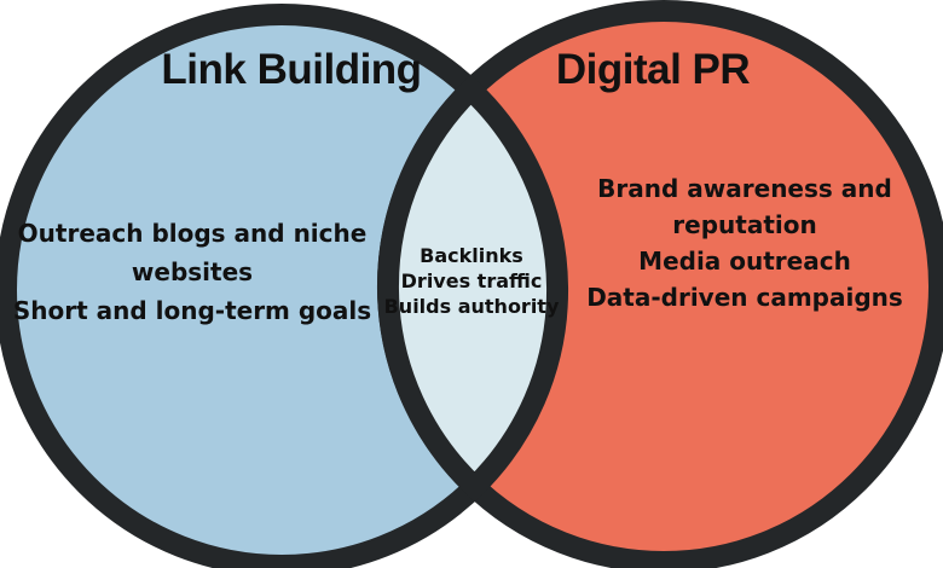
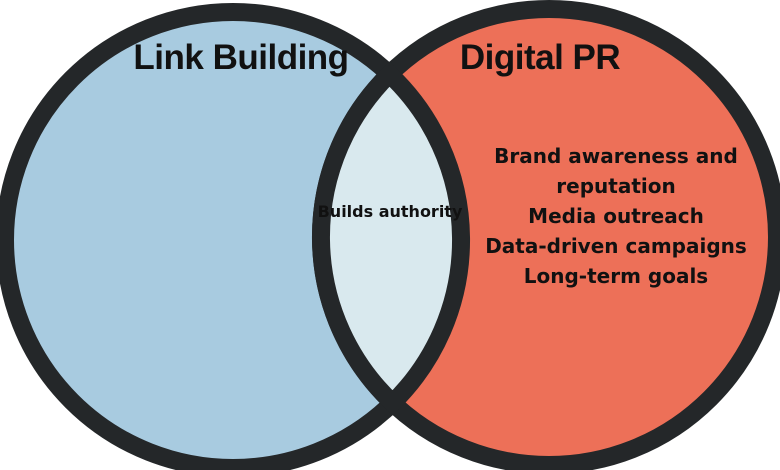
  Link Building
  Digital PR
- Outreach blogs and niche
- websites
- Short and long-term goals
- Backlinks
- Drives traffic
  Builds authority
  Brand awareness and
  reputation
  Media outreach
  Data-driven campaigns
+ Long-term goals
